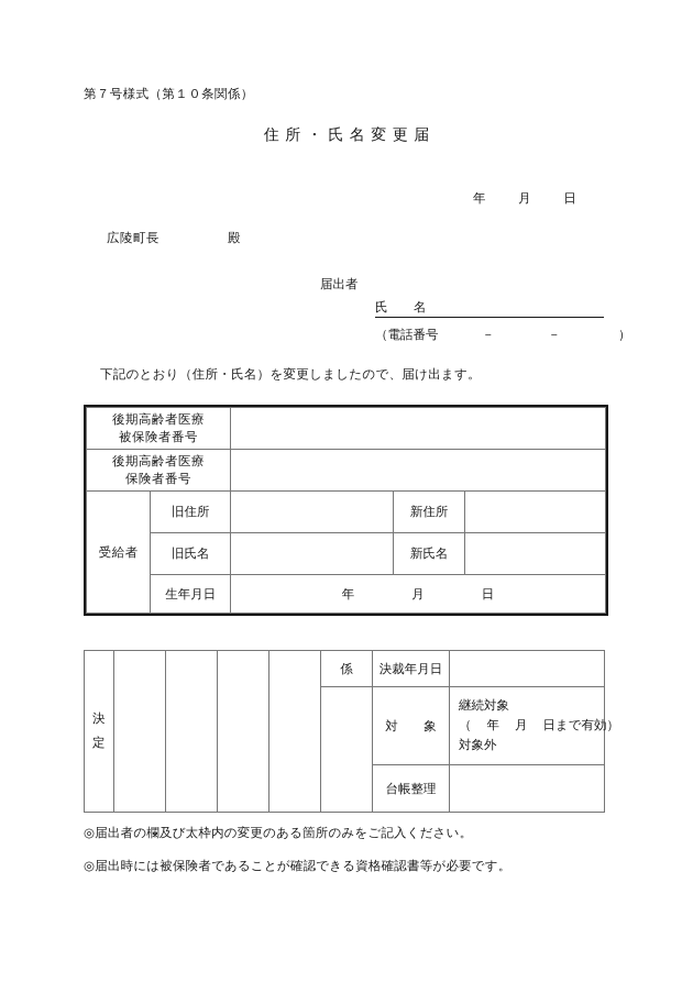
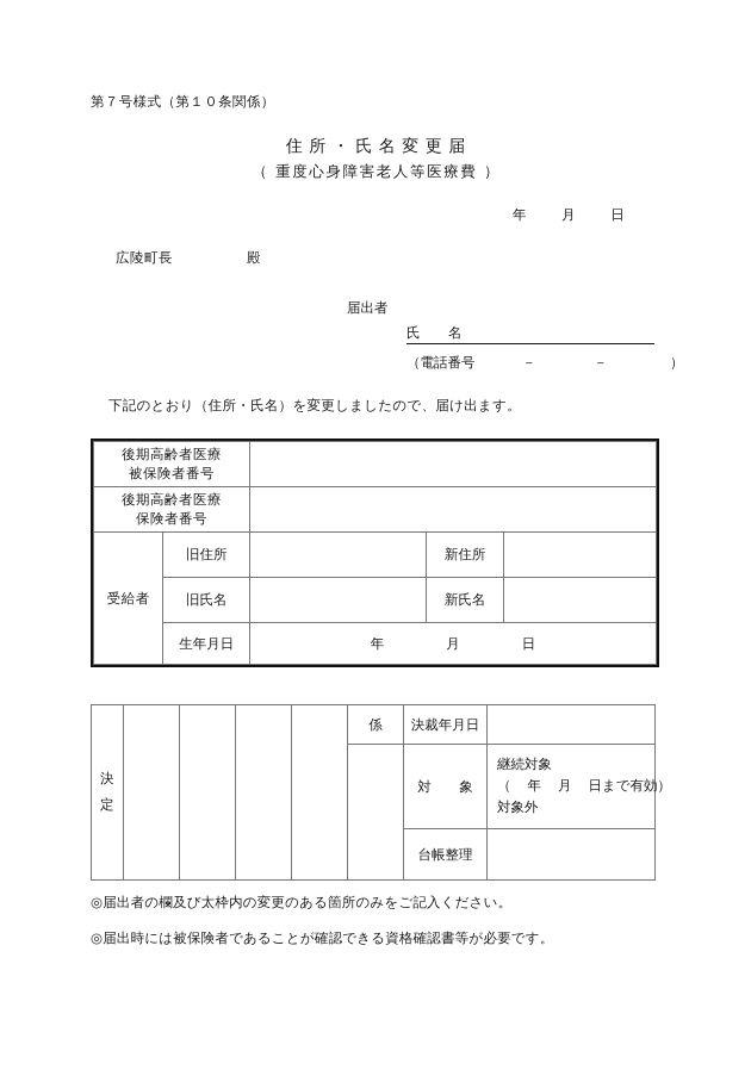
  第７号様式（第１０条関係）
  住所・氏名変更届
+ （ 重度心身障害老人等医療費 ）
  年 月 日
  広陵町長 殿
  届出者
  氏 名
  （電話番号
  －
  －
  ）
  下記のとおり（住所・氏名）を変更しましたので、届け出ます。
  後期高齢者医療 被保険者番号
  後期高齢者医療 保険者番号
  受給者	旧住所		新住所
  旧氏名		新氏名
  生年月日	年 月 日
  決 定					係	決裁年月日
  	対 象	継続対象 （ 年 月 日まで有効） 対象外
  台帳整理
  ◎届出者の欄及び太枠内の変更のある箇所のみをご記入ください。
  ◎届出時には被保険者であることが確認できる資格確認書等が必要です。
